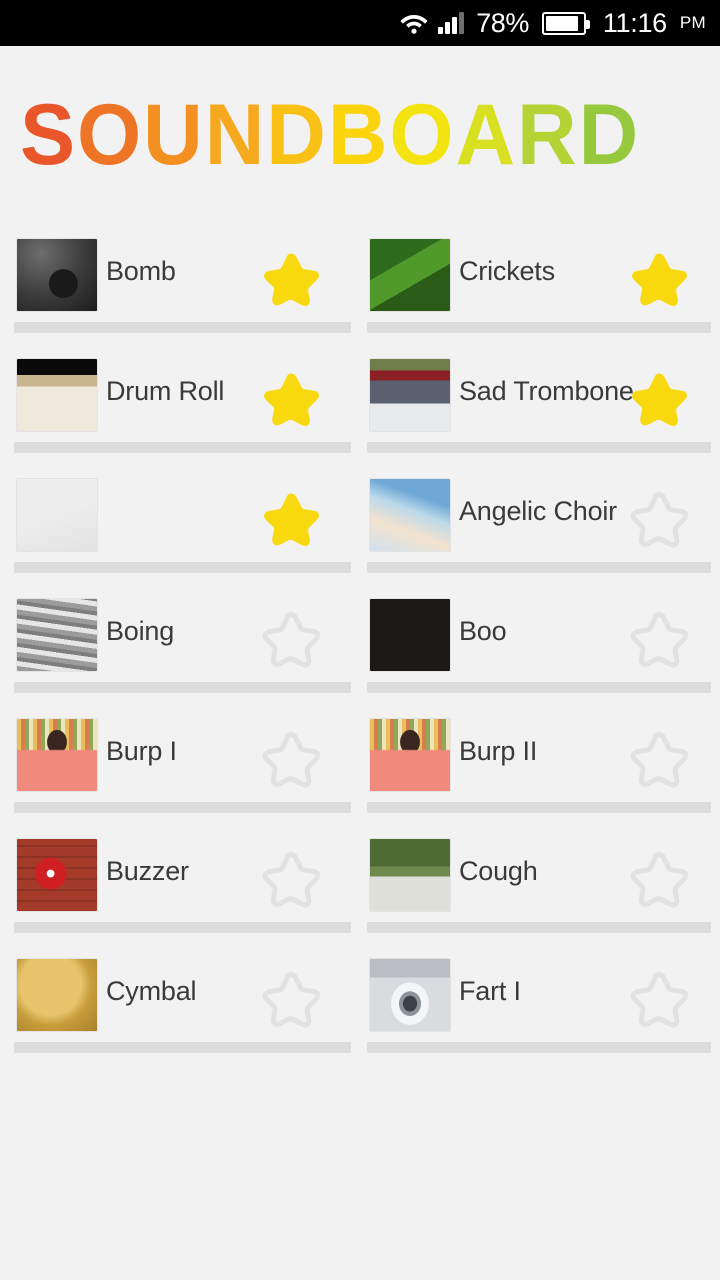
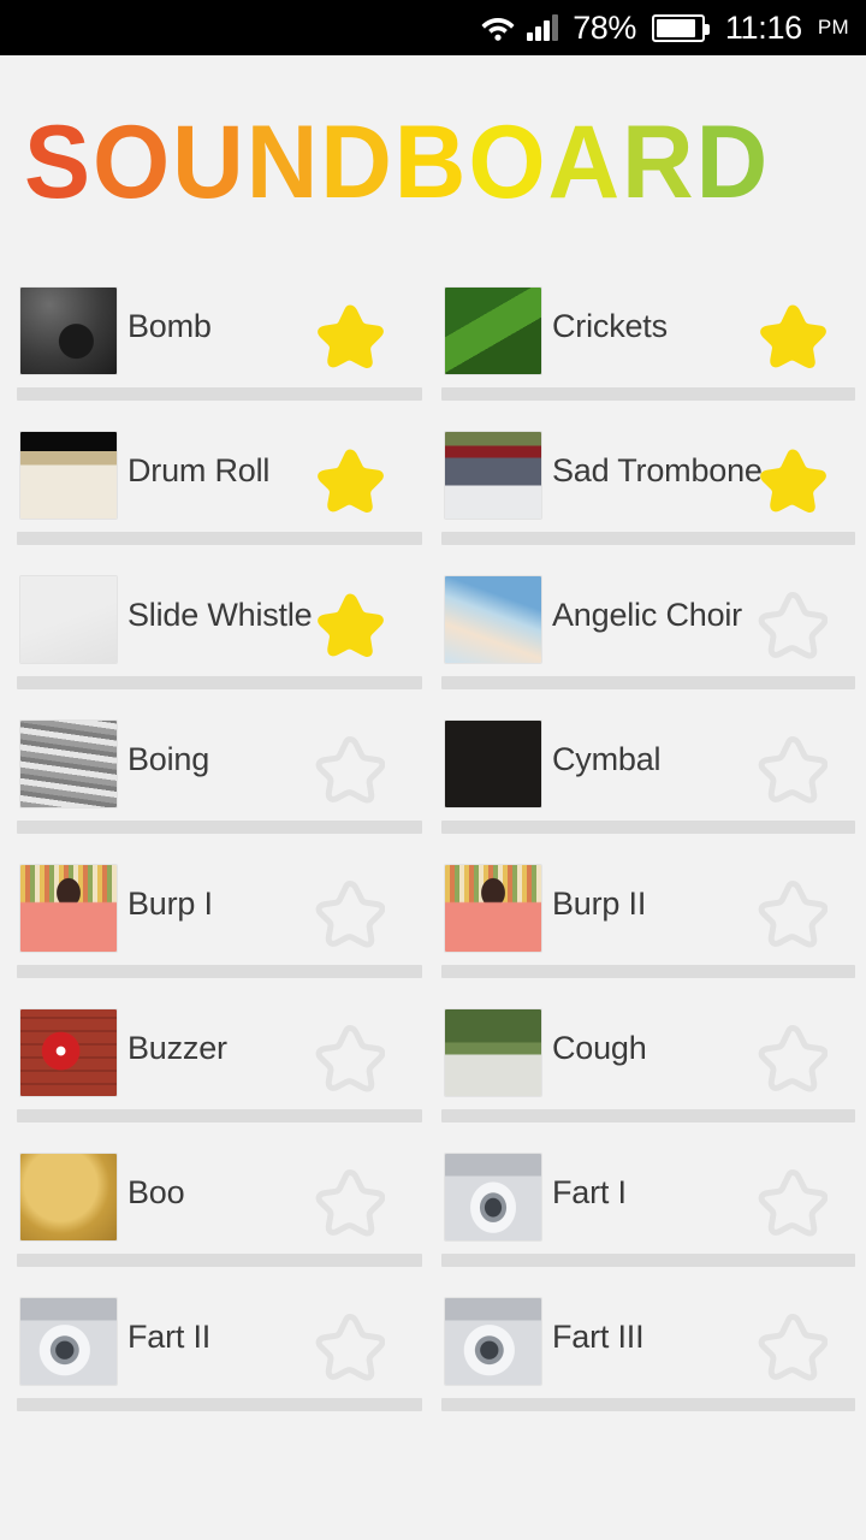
  78%
  11:16
  PM
  S
  O
  U
  N
  D
  B
  O
  A
  R
  D
  Bomb
  Crickets
  Drum Roll
  Sad Trombone
+ Slide Whistle
  Angelic Choir
  Boing
- Boo
+ Cymbal
  Burp I
  Burp II
  Buzzer
  Cough
- Cymbal
+ Boo
  Fart I
+ Fart II
+ Fart III
